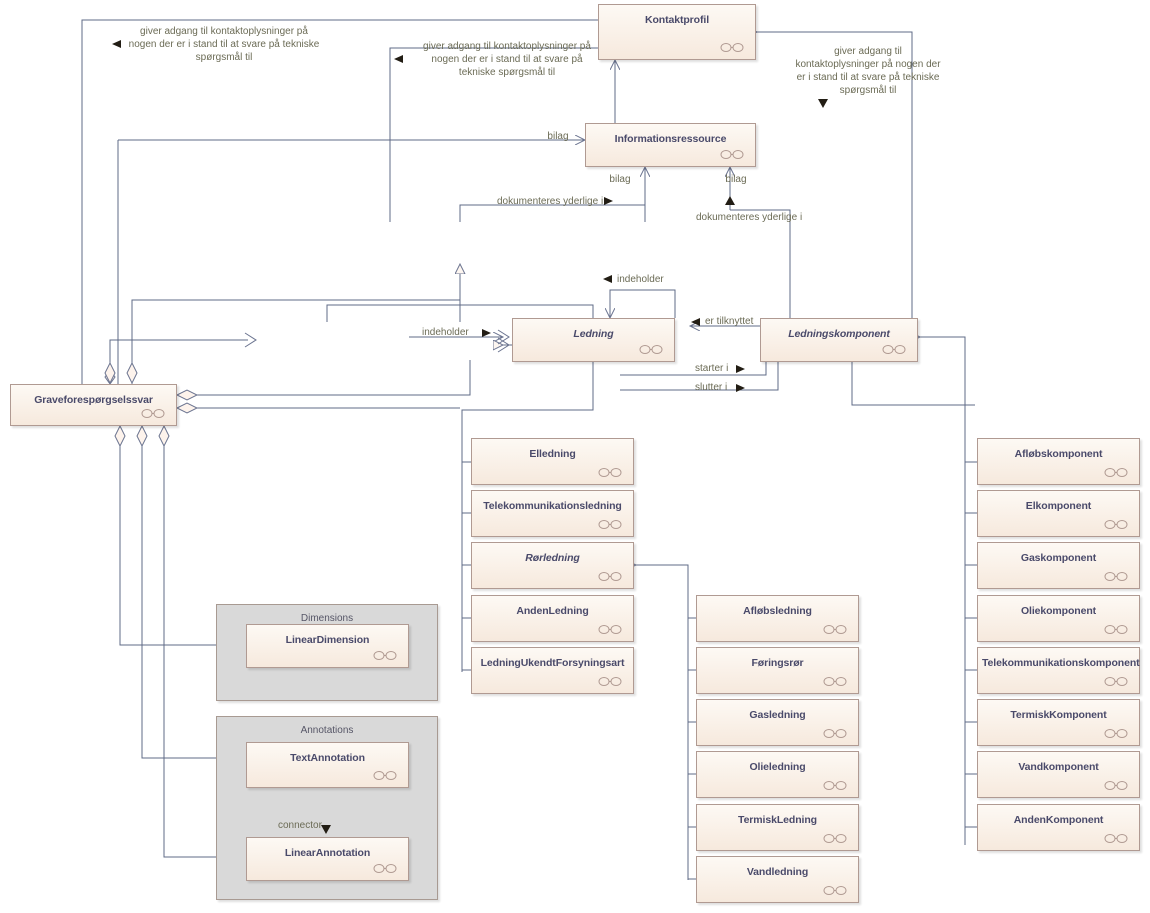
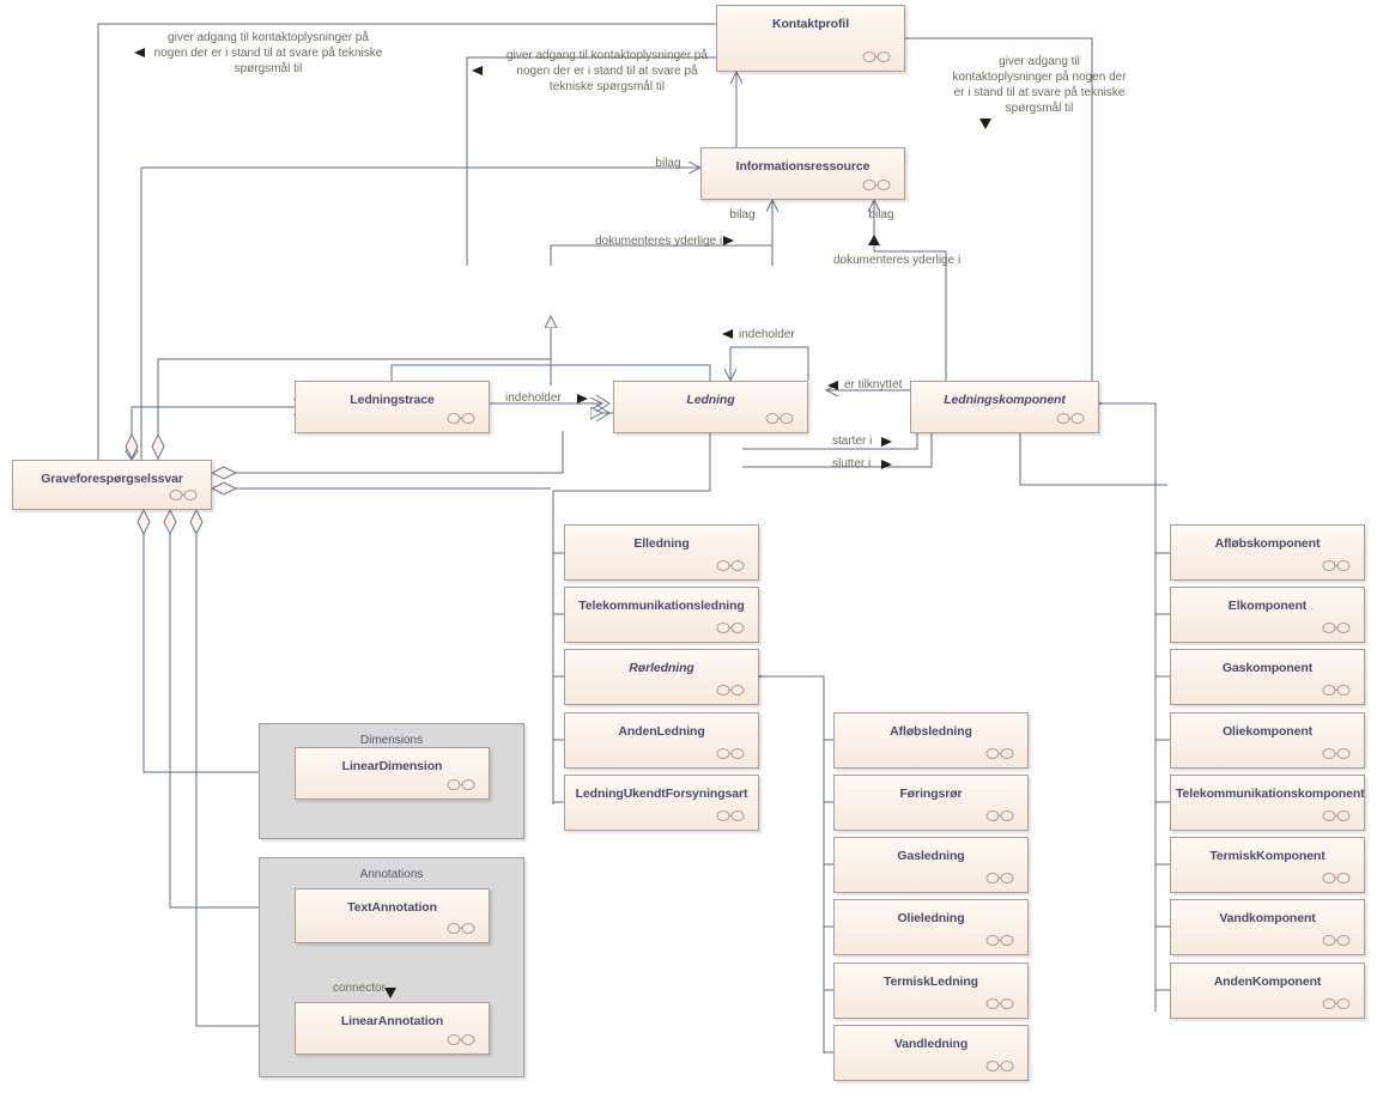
  Kontaktprofil
  Informationsressource
+ Ledningstrace
  Ledning
  Ledningskomponent
  Graveforespørgselssvar
  Elledning
  Telekommunikationsledning
  Rørledning
  AndenLedning
  LedningUkendtForsyningsart
  Afløbsledning
  Føringsrør
  Gasledning
  Olieledning
  TermiskLedning
  Vandledning
  Afløbskomponent
  Elkomponent
  Gaskomponent
  Oliekomponent
  Telekommunikationskomponent
  TermiskKomponent
  Vandkomponent
  AndenKomponent
  Dimensions
  LinearDimension
  Annotations
  TextAnnotation
  LinearAnnotation
  giver adgang til kontaktoplysninger på
  nogen der er i stand til at svare på tekniske
  spørgsmål til
  giver adgang til kontaktoplysninger på
  nogen der er i stand til at svare på
  tekniske spørgsmål til
  giver adgang til
  kontaktoplysninger på nogen der
  er i stand til at svare på tekniske
  spørgsmål til
  bilag
  bilag
  bilag
  dokumenteres yderlige i
  dokumenteres yderlige i
  indeholder
  indeholder
  er tilknyttet
  starter i
  slutter i
  connector
